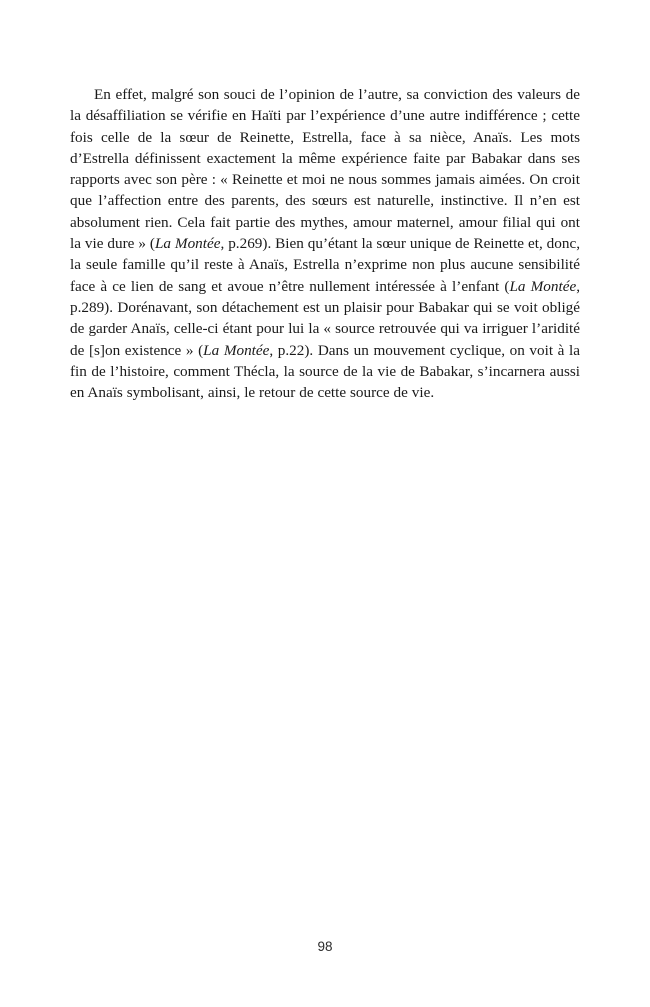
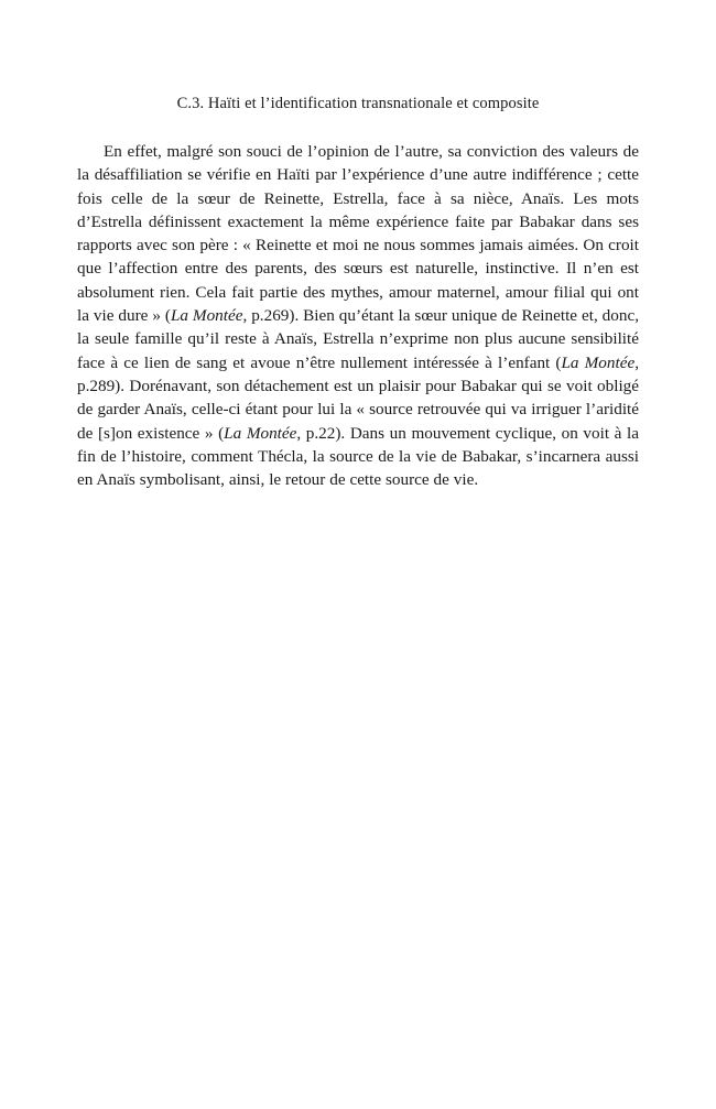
+ C.3. Haïti et l’identification transnationale et composite
  En effet, malgré son souci de l’opinion de l’autre, sa conviction des valeurs de la désaffiliation se vérifie en Haïti par l’expérience d’une autre indifférence ; cette fois celle de la sœur de Reinette, Estrella, face à sa nièce, Anaïs. Les mots d’Estrella définissent exactement la même expérience faite par Babakar dans ses rapports avec son père : « Reinette et moi ne nous sommes jamais aimées. On croit que l’affection entre des parents, des sœurs est naturelle, instinctive. Il n’en est absolument rien. Cela fait partie des mythes, amour maternel, amour filial qui ont la vie dure » (La Montée, p.269). Bien qu’étant la sœur unique de Reinette et, donc, la seule famille qu’il reste à Anaïs, Estrella n’exprime non plus aucune sensibilité face à ce lien de sang et avoue n’être nullement intéressée à l’enfant (La Montée, p.289). Dorénavant, son détachement est un plaisir pour Babakar qui se voit obligé de garder Anaïs, celle-ci étant pour lui la « source retrouvée qui va irriguer l’aridité de [s]on existence » (La Montée, p.22). Dans un mouvement cyclique, on voit à la fin de l’histoire, comment Thécla, la source de la vie de Babakar, s’incarnera aussi en Anaïs symbolisant, ainsi, le retour de cette source de vie.
- 98
